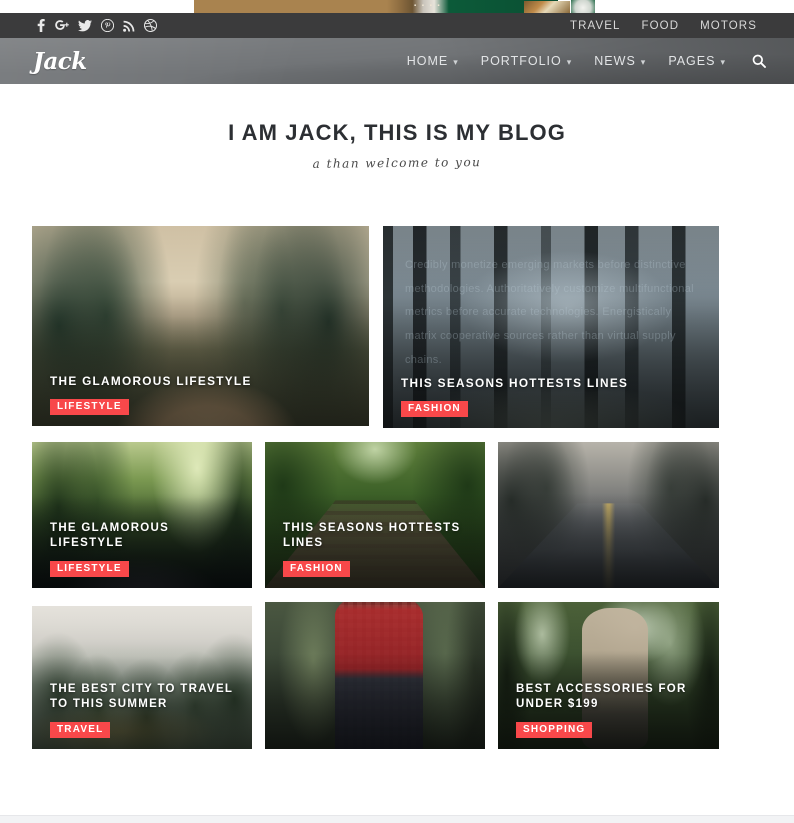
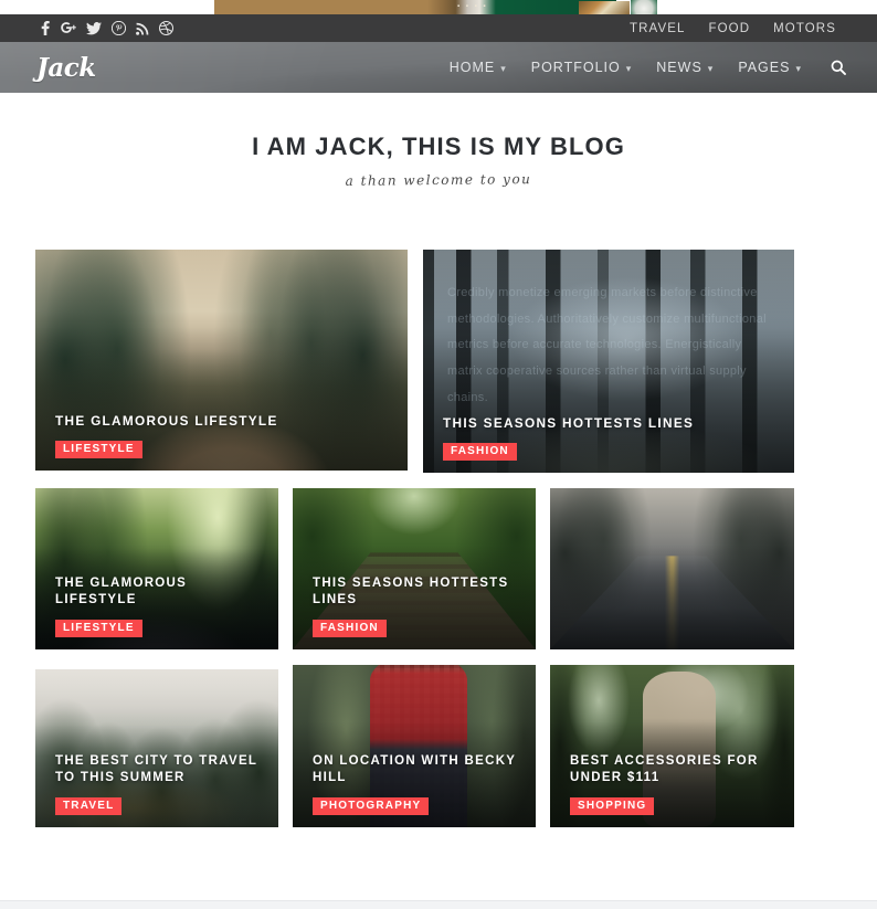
  TRAVEL
  FOOD
  MOTORS
  Jack
  HOME
  ▾
  PORTFOLIO
  ▾
  NEWS
  ▾
  PAGES
  ▾
  I AM JACK, THIS IS MY BLOG
  a than welcome to you
  THE GLAMOROUS LIFESTYLE
  LIFESTYLE
  Credibly monetize emerging markets before distinctive methodologies. Authoritatively customize multifunctional metrics before accurate technologies. Energistically matrix cooperative sources rather than virtual supply chains.
  THIS SEASONS HOTTESTS LINES
  FASHION
  THE GLAMOROUS LIFESTYLE
  LIFESTYLE
  THIS SEASONS HOTTESTS LINES
  FASHION
  THE BEST CITY TO TRAVEL TO THIS SUMMER
  TRAVEL
+ ON LOCATION WITH BECKY HILL
+ PHOTOGRAPHY
- BEST ACCESSORIES FOR UNDER $199
+ BEST ACCESSORIES FOR UNDER $111
  SHOPPING
